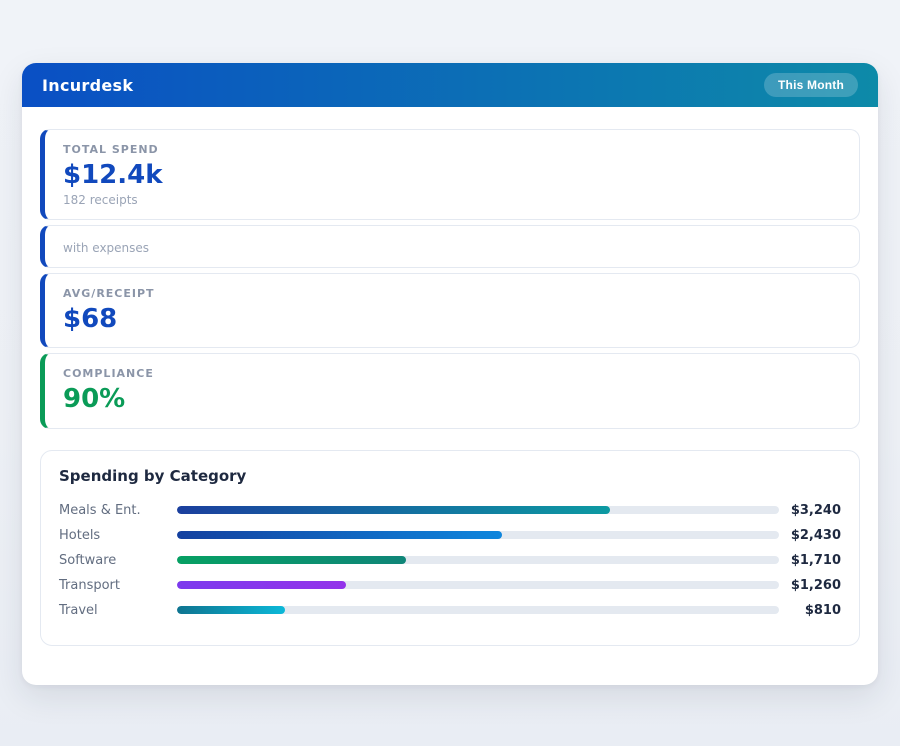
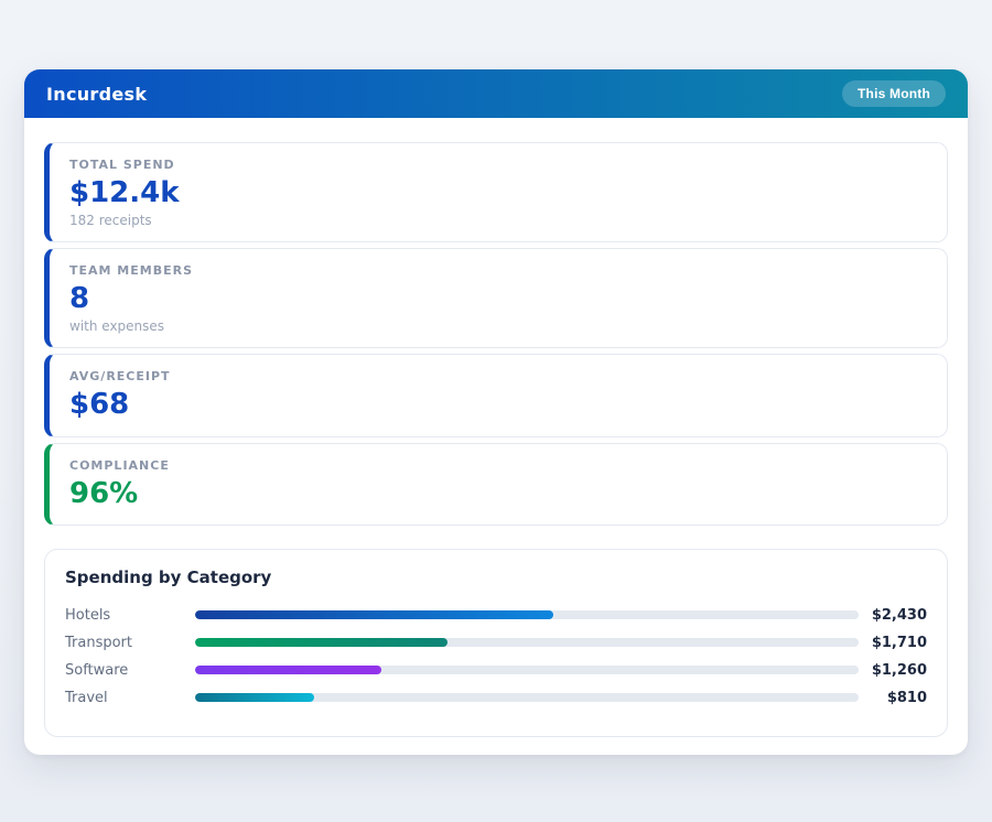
  Incurdesk
  This Month
  TOTAL SPEND
  $12.4k
  182 receipts
+ TEAM MEMBERS
+ 8
  with expenses
  AVG/RECEIPT
  $68
  COMPLIANCE
- 90%
+ 96%
  Spending by Category
- Meals & Ent.
- $3,240
  Hotels
  $2,430
- Software
+ Transport
  $1,710
- Transport
+ Software
  $1,260
  Travel
  $810
